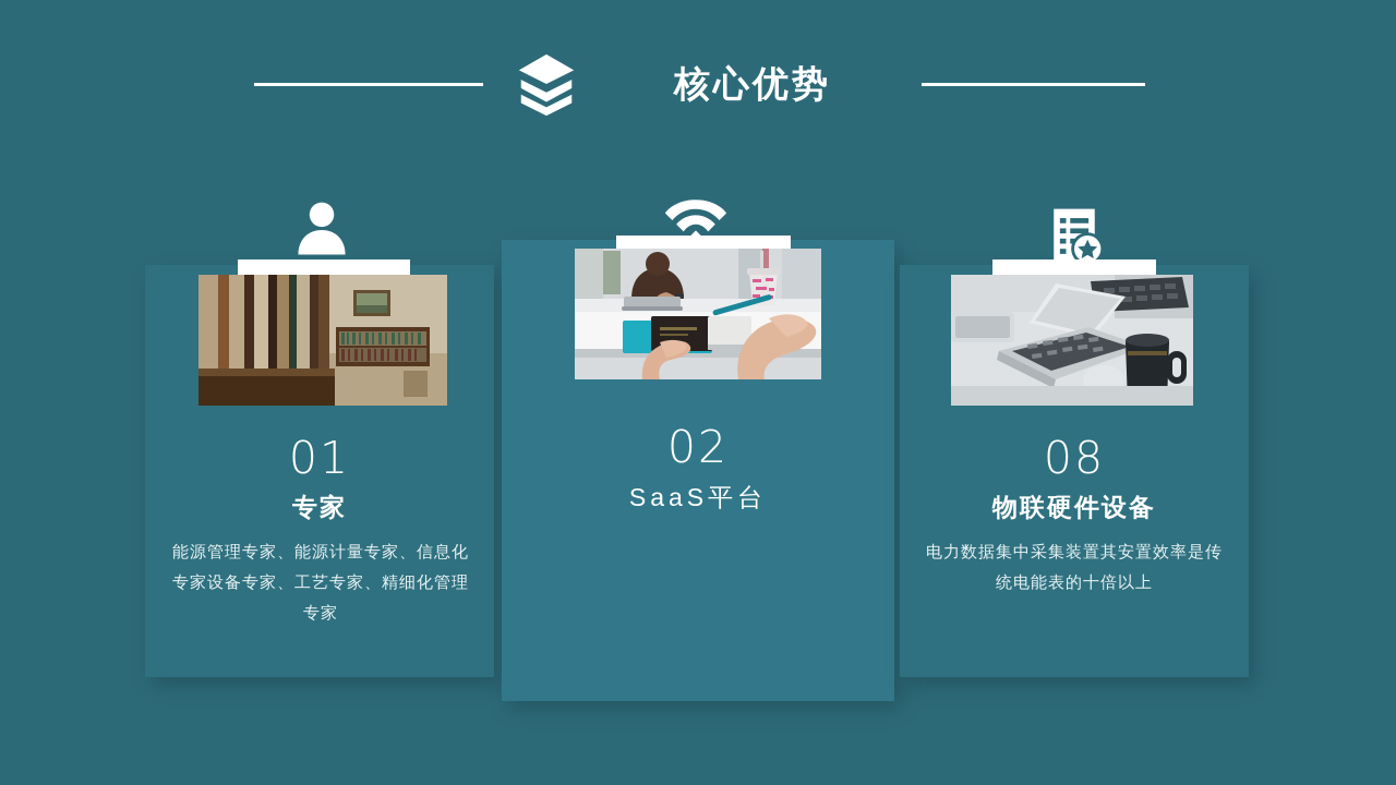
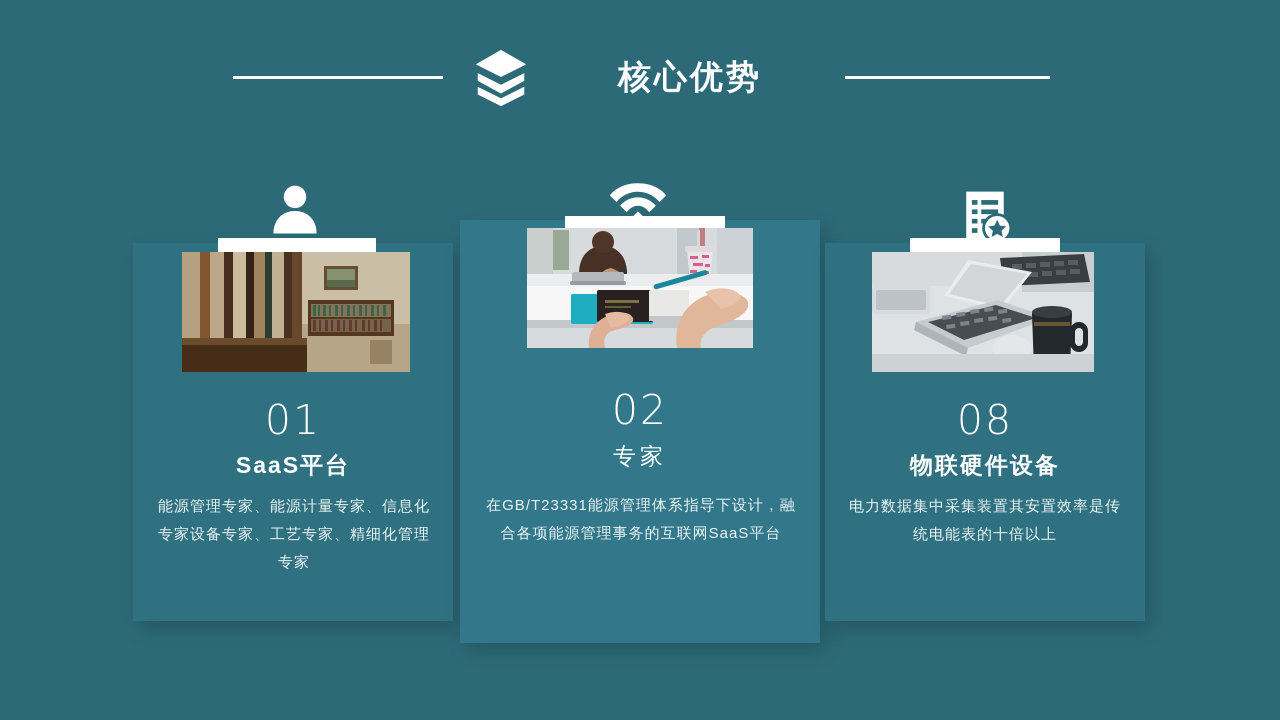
  核心优势
  01
- 专家
+ SaaS平台
  能源管理专家、能源计量专家、信息化专家设备专家、工艺专家、精细化管理专家
  02
- SaaS平台
+ 专家
+ 在GB/T23331能源管理体系指导下设计，融合各项能源管理事务的互联网SaaS平台
  08
  物联硬件设备
  电力数据集中采集装置其安置效率是传统电能表的十倍以上
